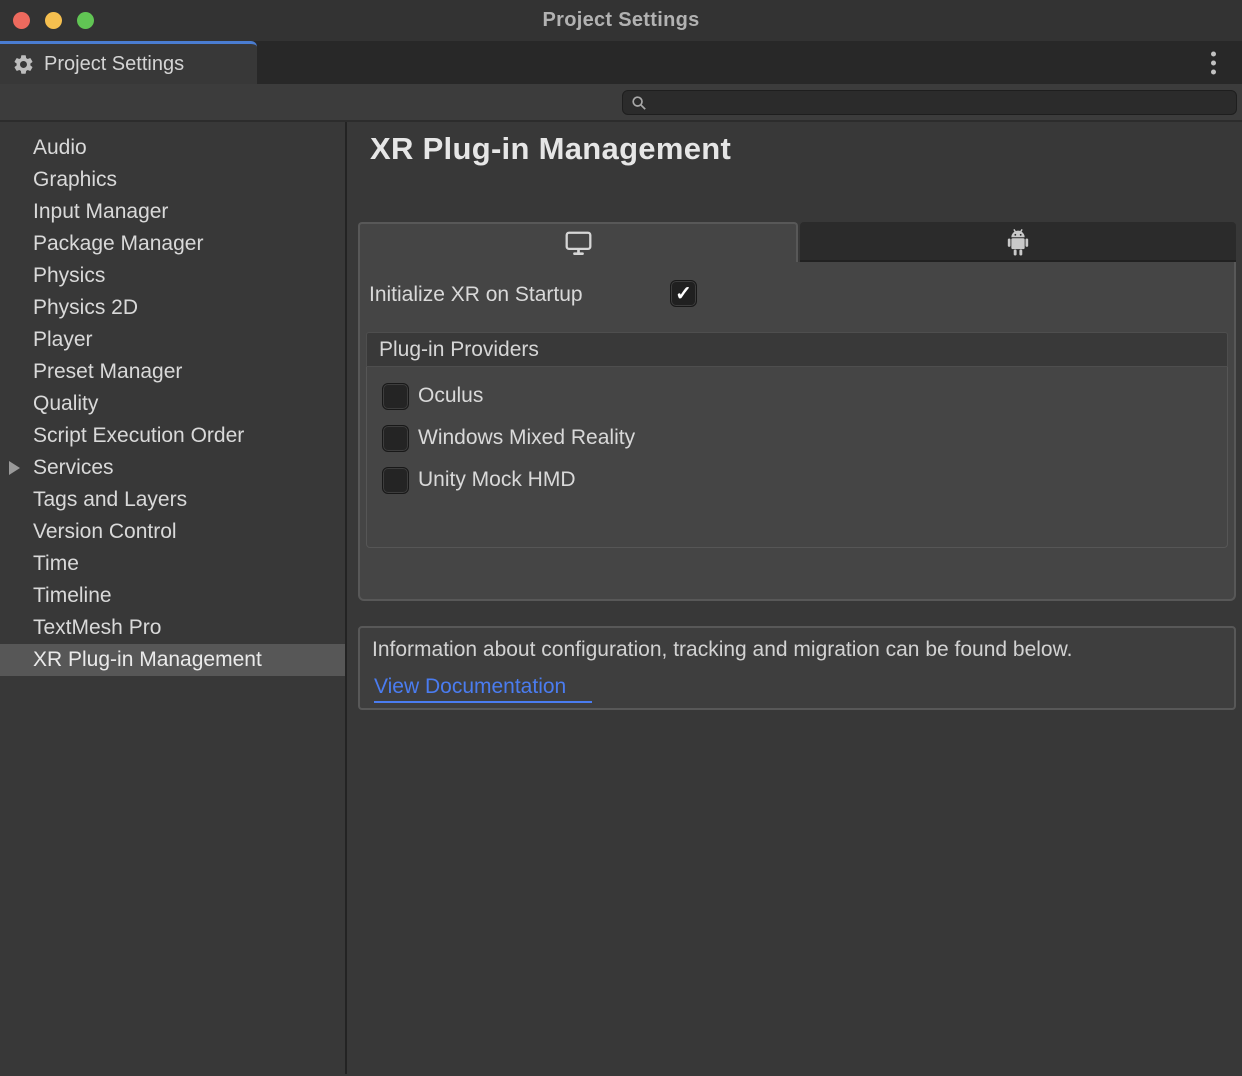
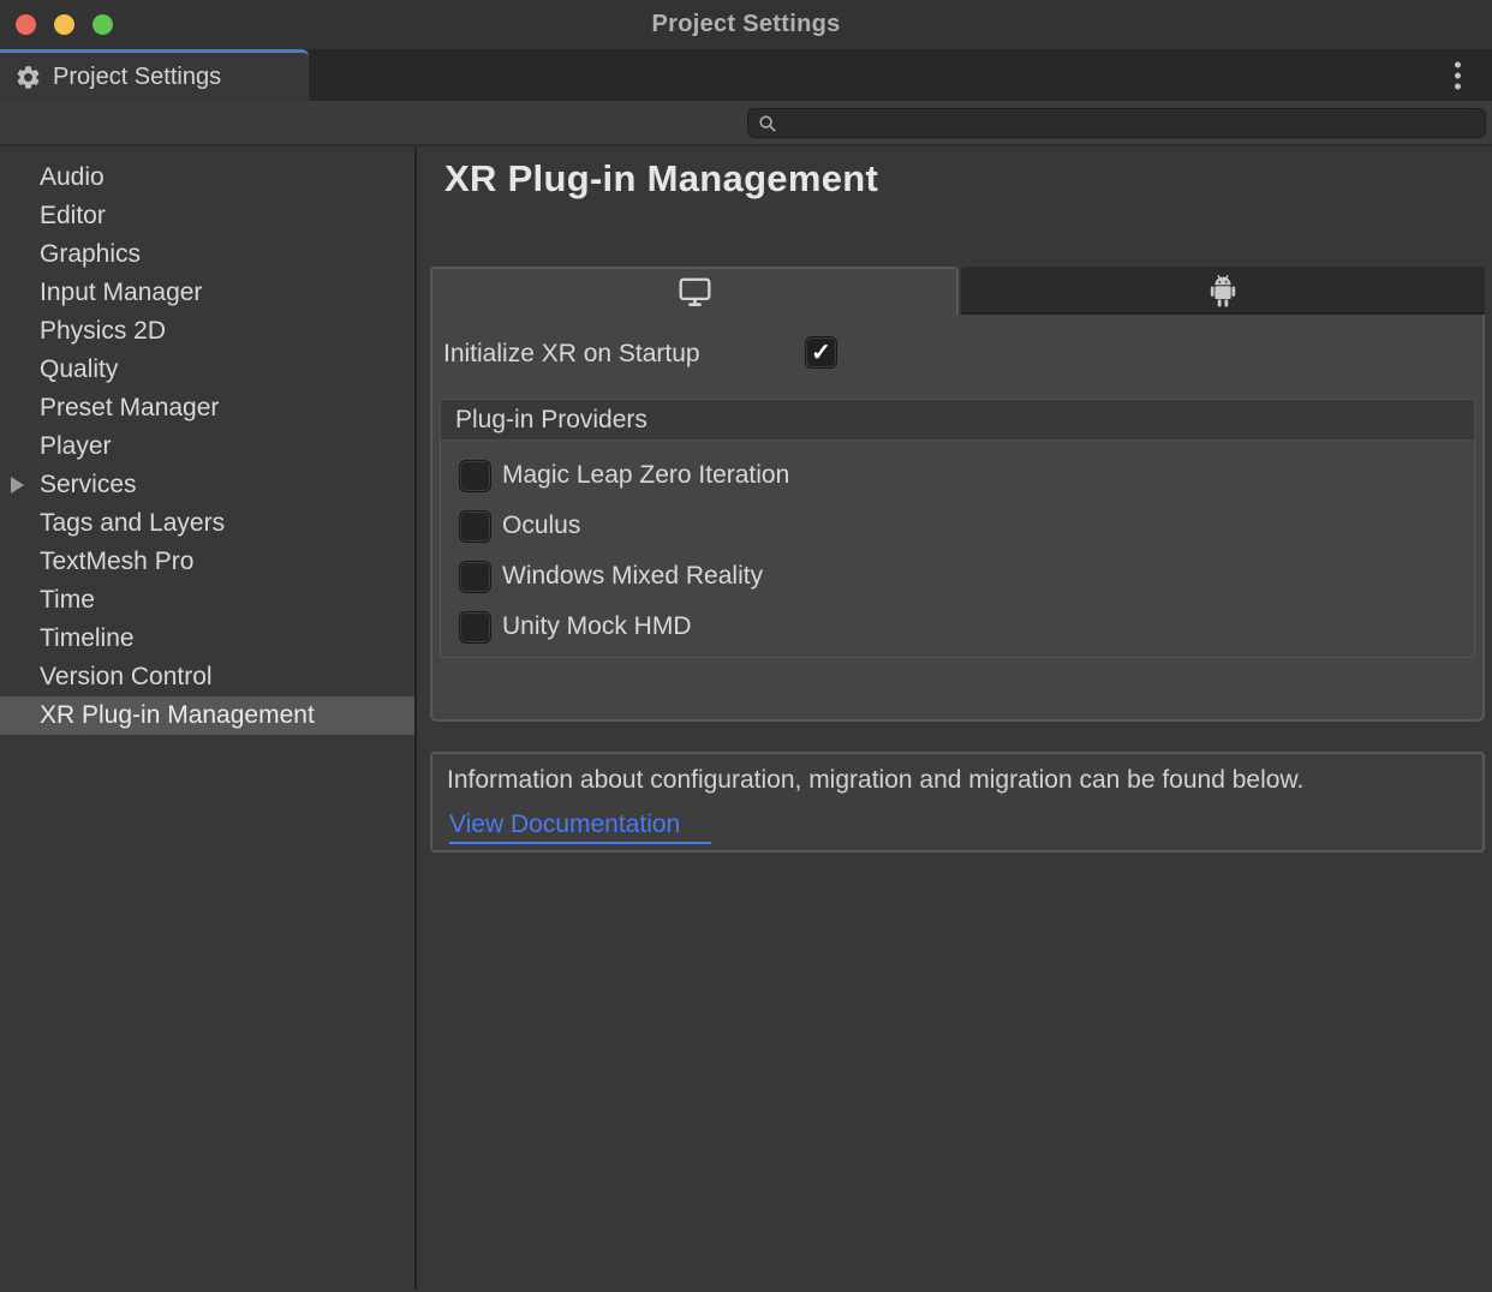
  Project Settings
  Project Settings
  Audio
+ Editor
  Graphics
  Input Manager
- Package Manager
- Physics
  Physics 2D
- Player
+ Quality
  Preset Manager
- Quality
+ Player
- Script Execution Order
  Services
  Tags and Layers
- Version Control
+ TextMesh Pro
  Time
  Timeline
- TextMesh Pro
+ Version Control
  XR Plug-in Management
  XR Plug-in Management
  Initialize XR on Startup
  ✓
  Plug-in Providers
+ Magic Leap Zero Iteration
  Oculus
  Windows Mixed Reality
  Unity Mock HMD
- Information about configuration, tracking and migration can be found below.
+ Information about configuration, migration and migration can be found below.
  View Documentation
